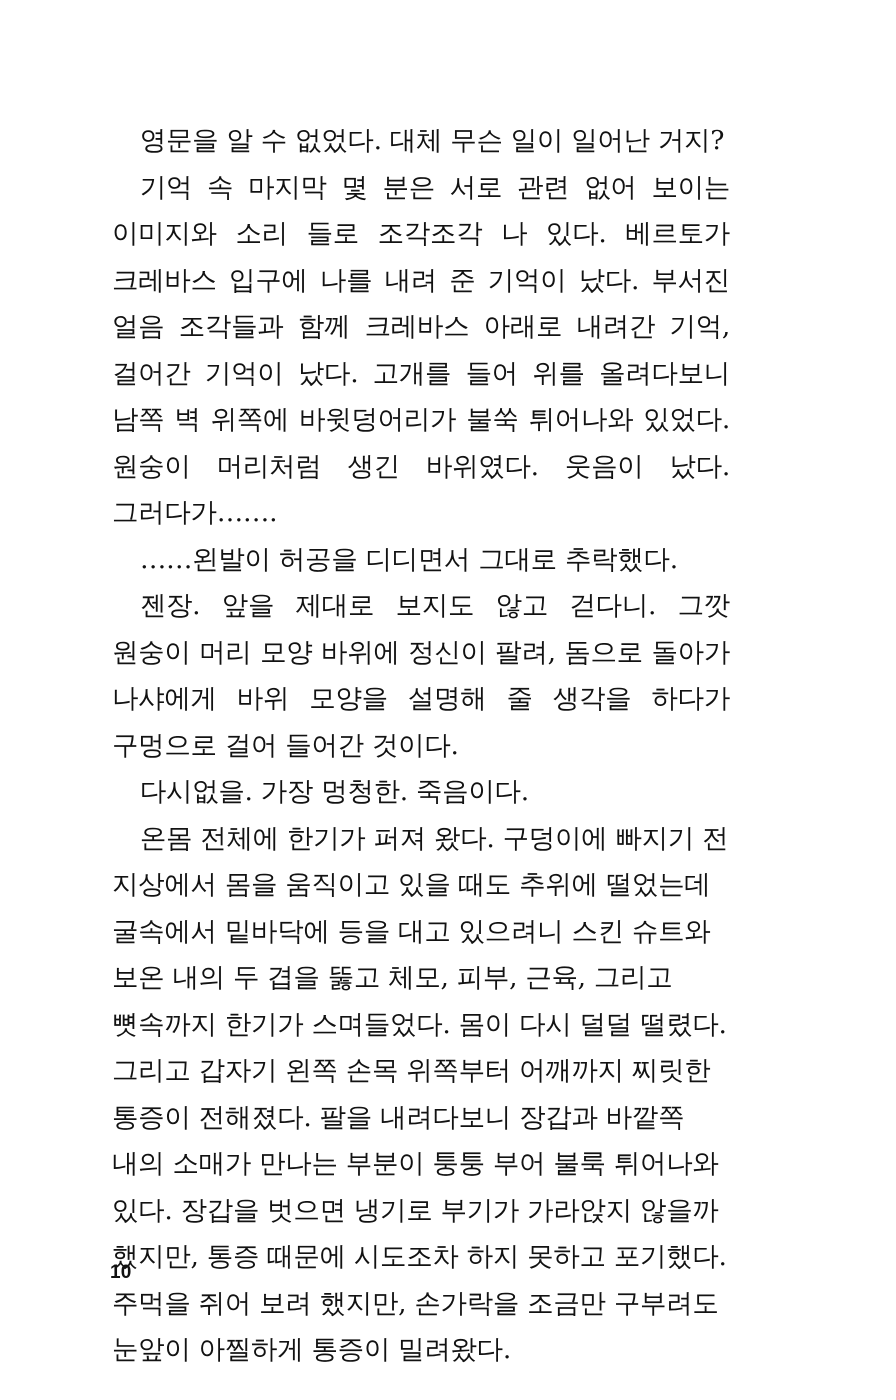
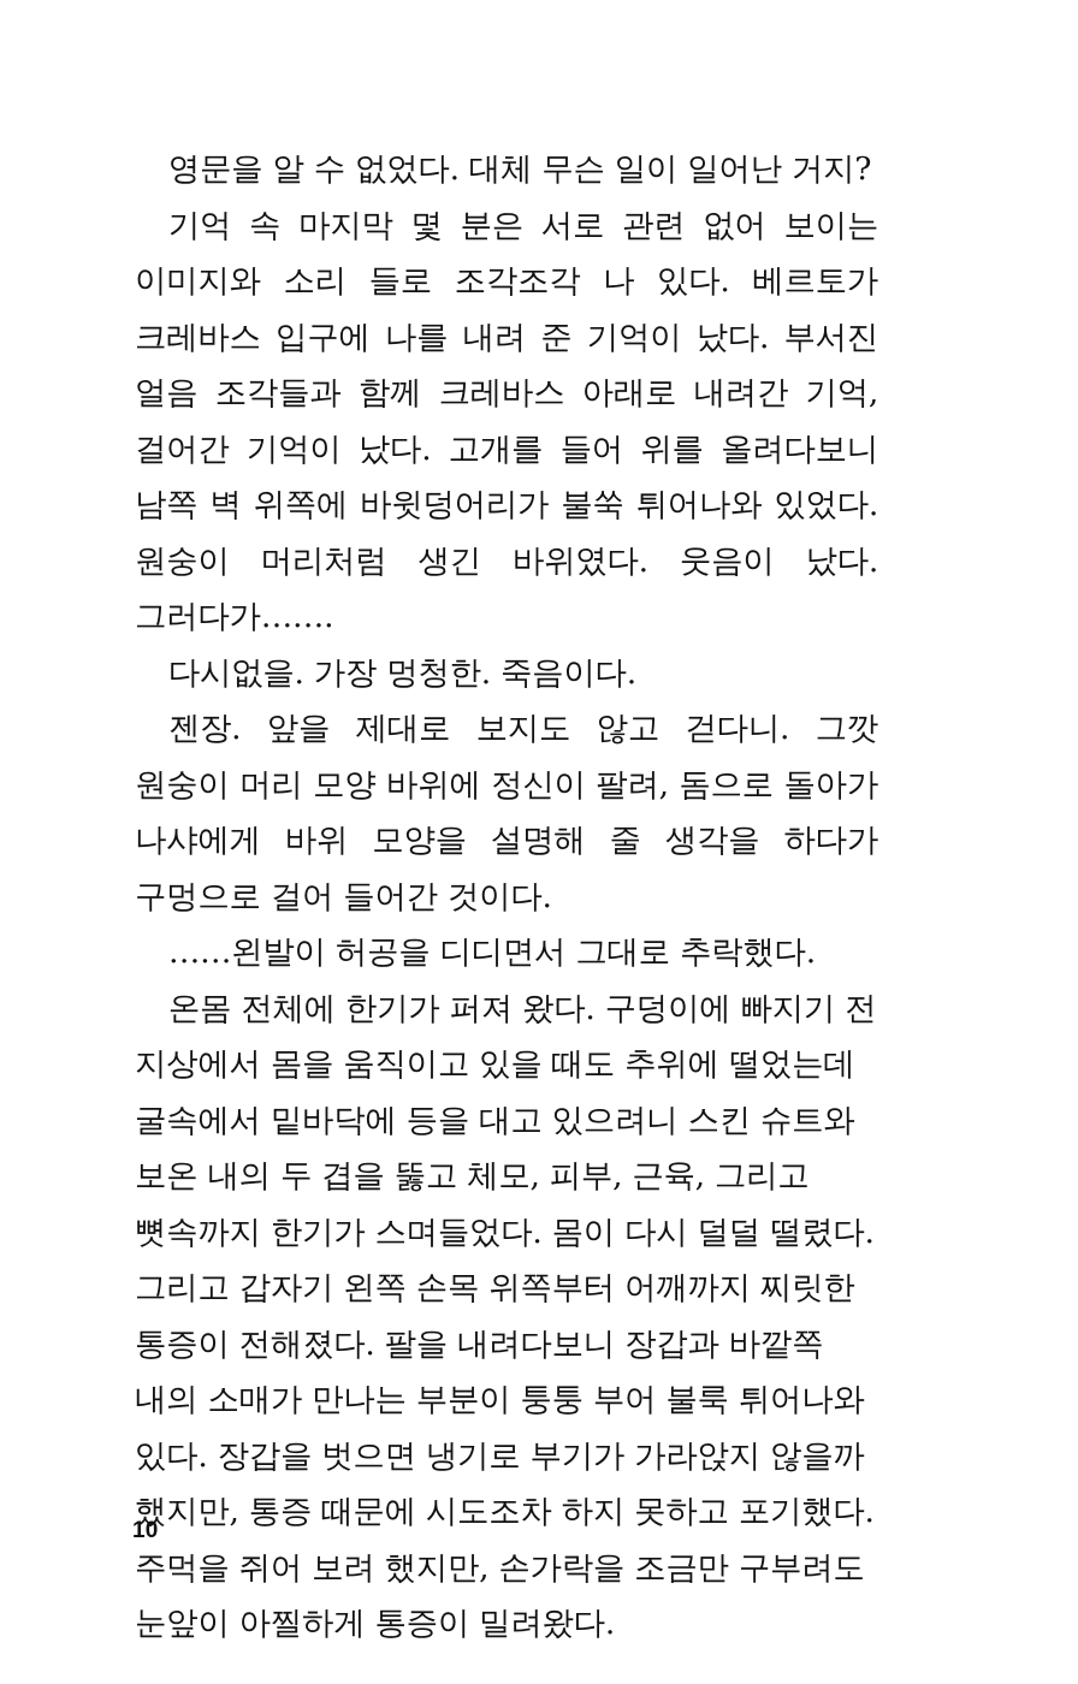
  영문을 알 수 없었다. 대체 무슨 일이 일어난 거지?
  기억 속 마지막 몇 분은 서로 관련 없어 보이는 이미지와 소리 들로 조각조각 나 있다. 베르토가 크레바스 입구에 나를 내려 준 기억이 났다. 부서진 얼음 조각들과 함께 크레바스 아래로 내려간 기억, 걸어간 기억이 났다. 고개를 들어 위를 올려다보니 남쪽 벽 위쪽에 바윗덩어리가 불쑥 튀어나와 있었다. 원숭이 머리처럼 생긴 바위였다. 웃음이 났다. 그러다가…….
- ……왼발이 허공을 디디면서 그대로 추락했다.
+ 다시없을. 가장 멍청한. 죽음이다.
  젠장. 앞을 제대로 보지도 않고 걷다니. 그깟 원숭이 머리 모양 바위에 정신이 팔려, 돔으로 돌아가 나샤에게 바위 모양을 설명해 줄 생각을 하다가 구멍으로 걸어 들어간 것이다.
- 다시없을. 가장 멍청한. 죽음이다.
+ ……왼발이 허공을 디디면서 그대로 추락했다.
  온몸 전체에 한기가 퍼져 왔다. 구덩이에 빠지기 전 지상에서 몸을 움직이고 있을 때도 추위에 떨었는데 굴속에서 밑바닥에 등을 대고 있으려니 스킨 슈트와 보온 내의 두 겹을 뚫고 체모, 피부, 근육, 그리고 뼛속까지 한기가 스며들었다. 몸이 다시 덜덜 떨렸다. 그리고 갑자기 왼쪽 손목 위쪽부터 어깨까지 찌릿한 통증이 전해졌다. 팔을 내려다보니 장갑과 바깥쪽 내의 소매가 만나는 부분이 퉁퉁 부어 불룩 튀어나와 있다. 장갑을 벗으면 냉기로 부기가 가라앉지 않을까 했지만, 통증 때문에 시도조차 하지 못하고 포기했다. 주먹을 쥐어 보려 했지만, 손가락을 조금만 구부려도 눈앞이 아찔하게 통증이 밀려왔다.
  10
